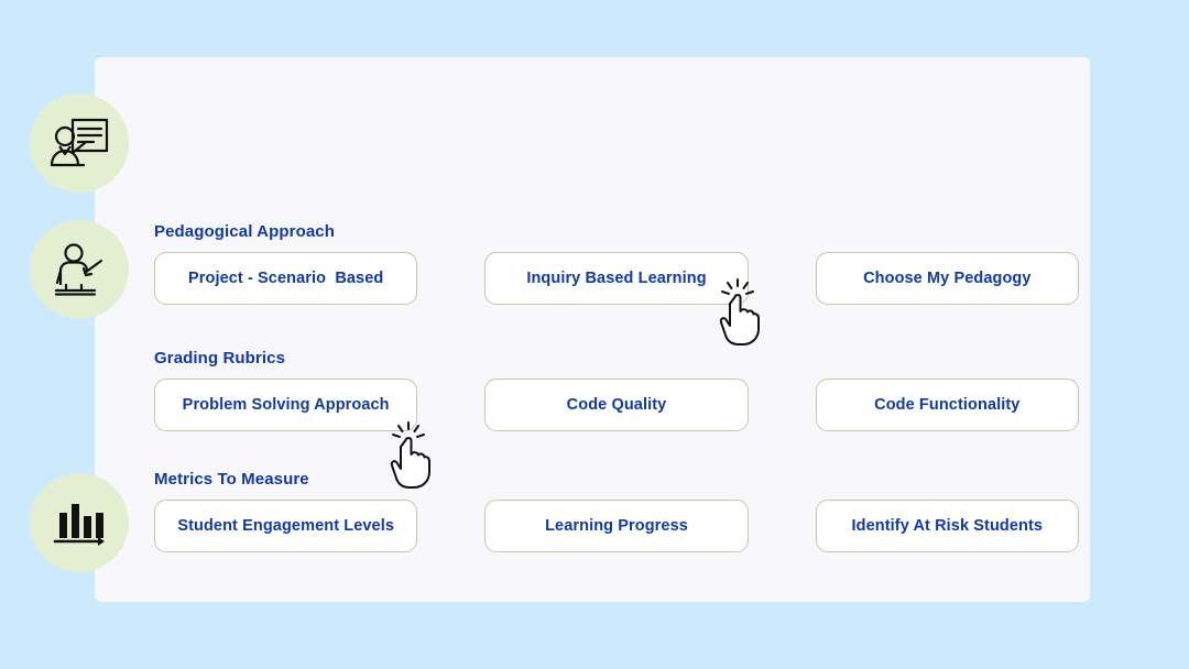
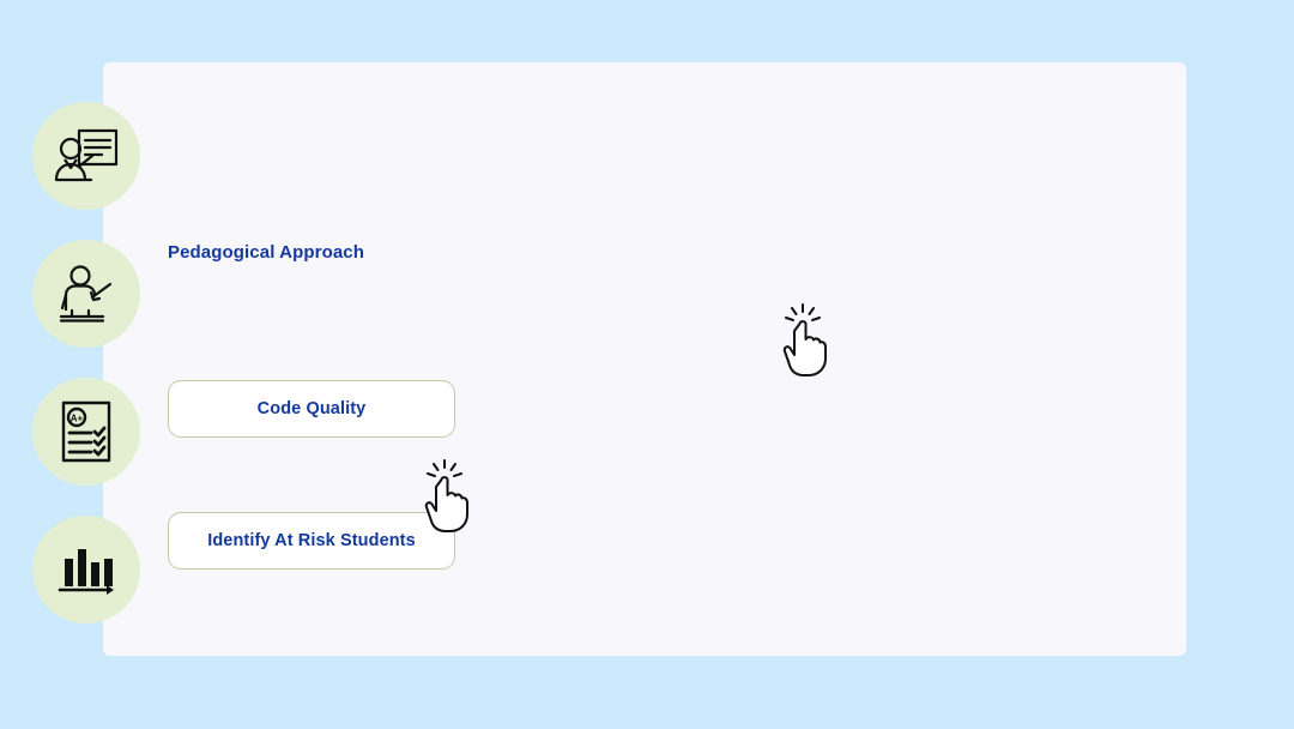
+ A+
  Pedagogical Approach
- Project - Scenario Based
- Inquiry Based Learning
- Choose My Pedagogy
- Grading Rubrics
- Problem Solving Approach
  Code Quality
- Code Functionality
- Metrics To Measure
- Student Engagement Levels
- Learning Progress
  Identify At Risk Students
